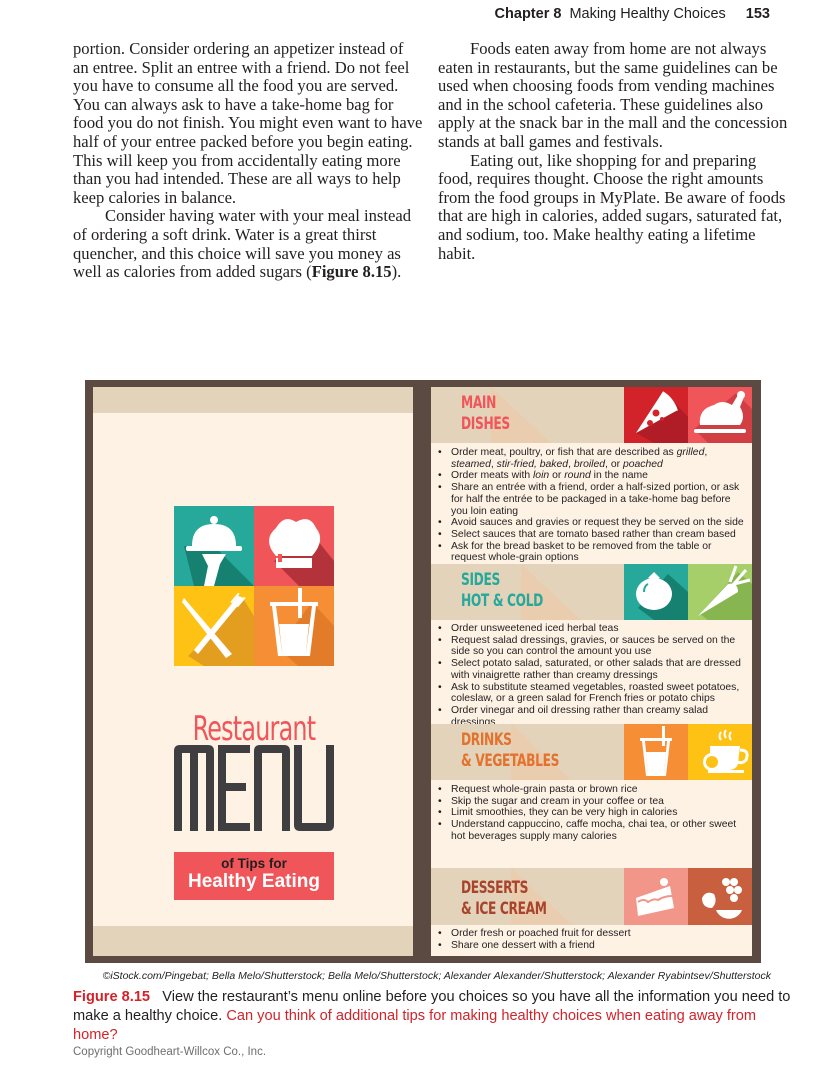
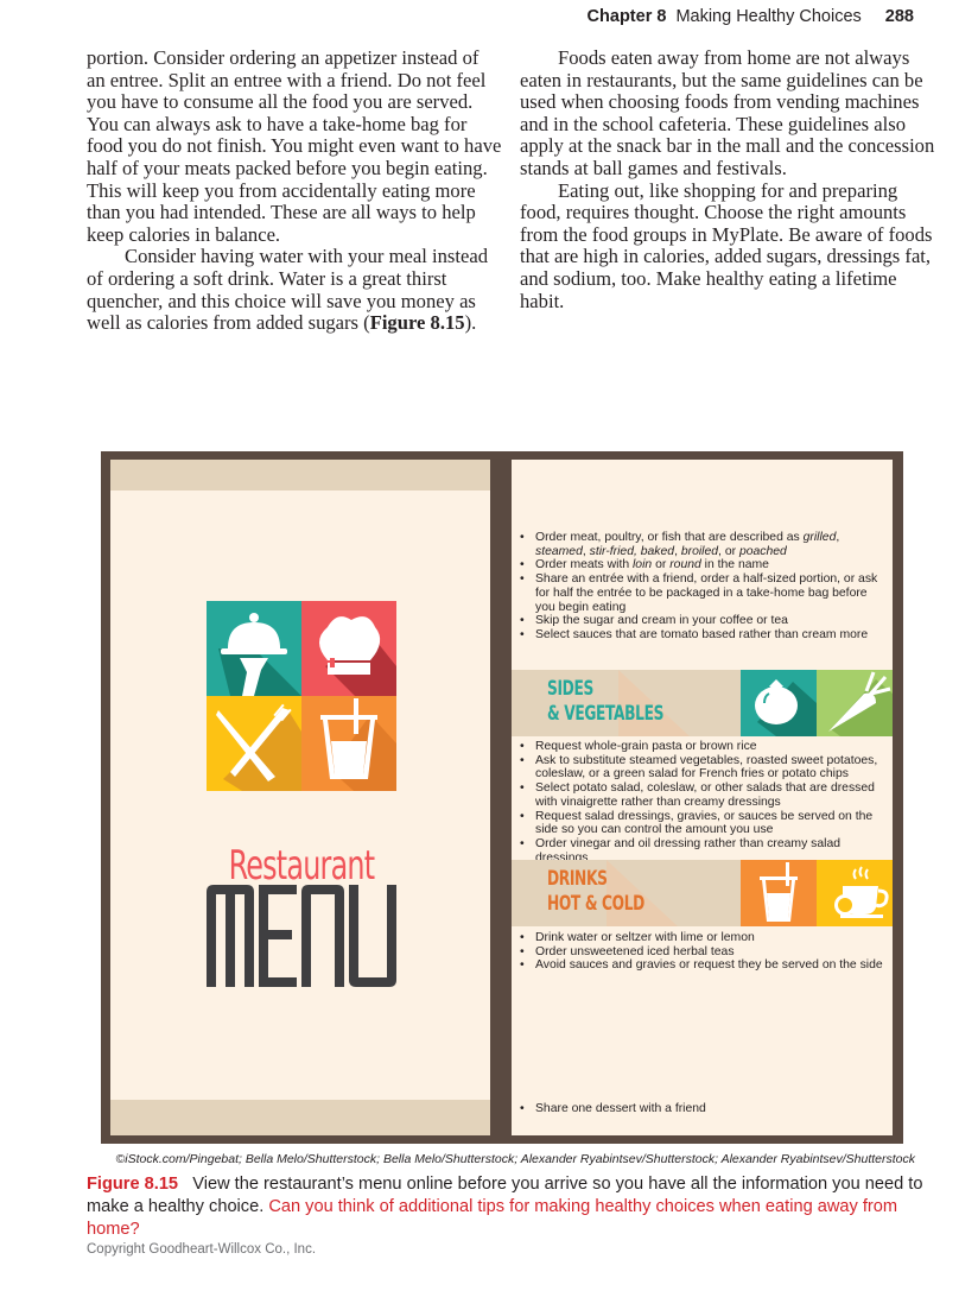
- Chapter 8 Making Healthy Choices 153
+ Chapter 8 Making Healthy Choices 288
- portion. Consider ordering an appetizer instead of an entree. Split an entree with a friend. Do not feel you have to consume all the food you are served. You can always ask to have a take-home bag for food you do not finish. You might even want to have half of your entree packed before you begin eating. This will keep you from accidentally eating more than you had intended. These are all ways to help keep calories in balance.
+ portion. Consider ordering an appetizer instead of an entree. Split an entree with a friend. Do not feel you have to consume all the food you are served. You can always ask to have a take-home bag for food you do not finish. You might even want to have half of your meats packed before you begin eating. This will keep you from accidentally eating more than you had intended. These are all ways to help keep calories in balance.
  Consider having water with your meal instead of ordering a soft drink. Water is a great thirst quencher, and this choice will save you money as well as calories from added sugars (Figure 8.15).
  Foods eaten away from home are not always eaten in restaurants, but the same guidelines can be used when choosing foods from vending machines and in the school cafeteria. These guidelines also apply at the snack bar in the mall and the concession stands at ball games and festivals.
- Eating out, like shopping for and preparing food, requires thought. Choose the right amounts from the food groups in MyPlate. Be aware of foods that are high in calories, added sugars, saturated fat, and sodium, too. Make healthy eating a lifetime habit.
+ Eating out, like shopping for and preparing food, requires thought. Choose the right amounts from the food groups in MyPlate. Be aware of foods that are high in calories, added sugars, dressings fat, and sodium, too. Make healthy eating a lifetime habit.
  Restaurant
- of Tips for
- Healthy Eating
- MAIN
- DISHES
  Order meat, poultry, or fish that are described as grilled, steamed, stir-fried, baked, broiled, or poached
  Order meats with loin or round in the name
- Share an entrée with a friend, order a half-sized portion, or ask for half the entrée to be packaged in a take-home bag before you loin eating
+ Share an entrée with a friend, order a half-sized portion, or ask for half the entrée to be packaged in a take-home bag before you begin eating
- Avoid sauces and gravies or request they be served on the side
+ Skip the sugar and cream in your coffee or tea
- Select sauces that are tomato based rather than cream based
+ Select sauces that are tomato based rather than cream more
- Ask for the bread basket to be removed from the table or request whole-grain options
  SIDES
- HOT & COLD
+ & VEGETABLES
- Order unsweetened iced herbal teas
+ Request whole-grain pasta or brown rice
- Request salad dressings, gravies, or sauces be served on the side so you can control the amount you use
+ Ask to substitute steamed vegetables, roasted sweet potatoes, coleslaw, or a green salad for French fries or potato chips
- Select potato salad, saturated, or other salads that are dressed with vinaigrette rather than creamy dressings
+ Select potato salad, coleslaw, or other salads that are dressed with vinaigrette rather than creamy dressings
- Ask to substitute steamed vegetables, roasted sweet potatoes, coleslaw, or a green salad for French fries or potato chips
+ Request salad dressings, gravies, or sauces be served on the side so you can control the amount you use
  Order vinegar and oil dressing rather than creamy salad dressings
  DRINKS
- & VEGETABLES
+ HOT & COLD
+ Drink water or seltzer with lime or lemon
- Request whole-grain pasta or brown rice
+ Order unsweetened iced herbal teas
- Skip the sugar and cream in your coffee or tea
+ Avoid sauces and gravies or request they be served on the side
- Limit smoothies, they can be very high in calories
- Understand cappuccino, caffe mocha, chai tea, or other sweet hot beverages supply many calories
- DESSERTS
- & ICE CREAM
- Order fresh or poached fruit for dessert
  Share one dessert with a friend
- ©iStock.com/Pingebat; Bella Melo/Shutterstock; Bella Melo/Shutterstock; Alexander Alexander/Shutterstock; Alexander Ryabintsev/Shutterstock
+ ©iStock.com/Pingebat; Bella Melo/Shutterstock; Bella Melo/Shutterstock; Alexander Ryabintsev/Shutterstock; Alexander Ryabintsev/Shutterstock
- Figure 8.15 View the restaurant’s menu online before you choices so you have all the information you need to make a healthy choice. Can you think of additional tips for making healthy choices when eating away from home?
+ Figure 8.15 View the restaurant’s menu online before you arrive so you have all the information you need to make a healthy choice. Can you think of additional tips for making healthy choices when eating away from home?
  Copyright Goodheart-Willcox Co., Inc.
